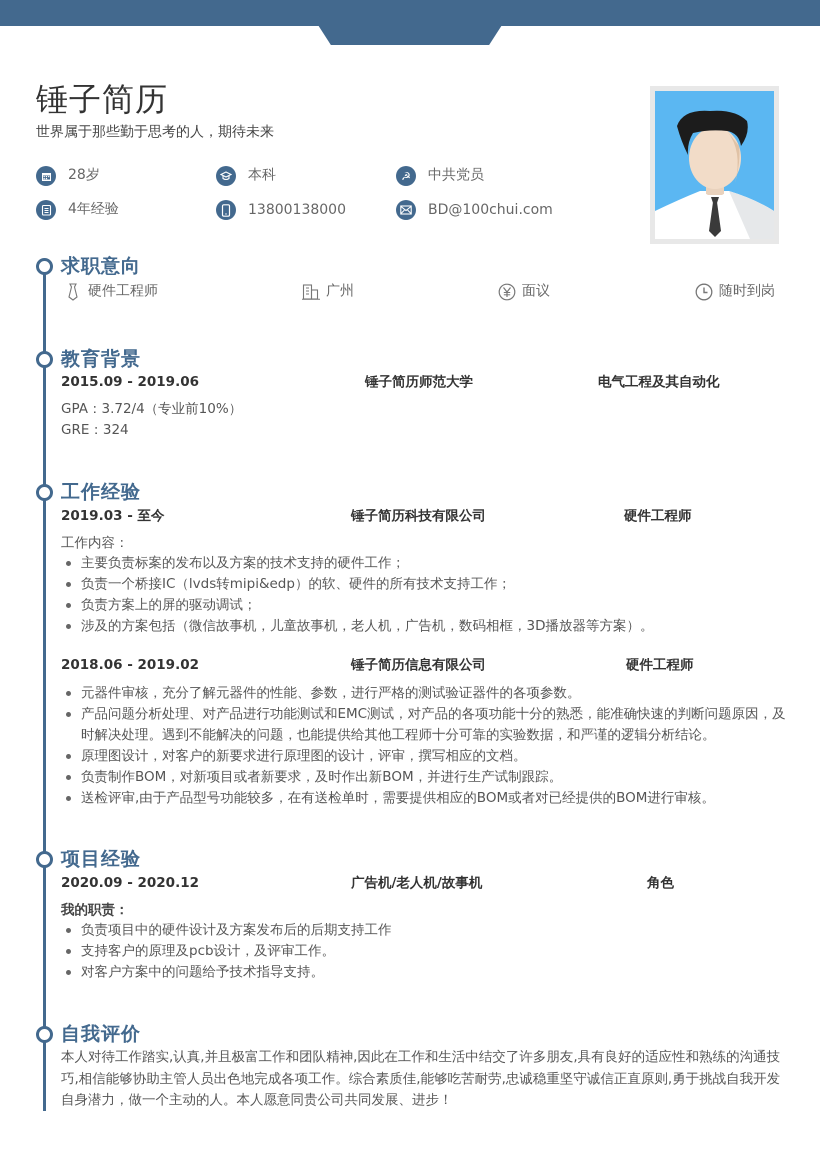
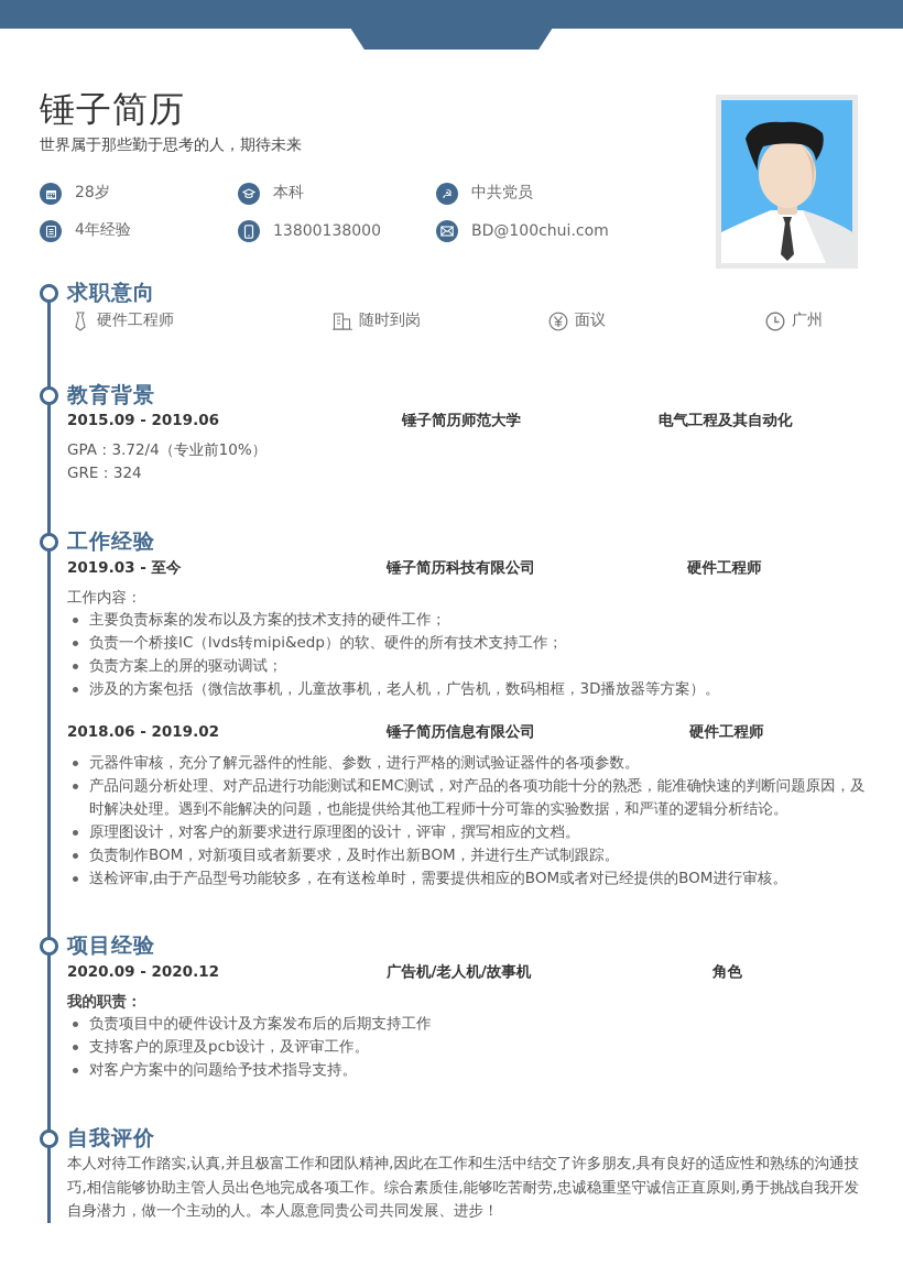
  锤子简历
  世界属于那些勤于思考的人，期待未来
  28岁
  本科
  ☭
  中共党员
  4年经验
  13800138000
  BD@100chui.com
  求职意向
  硬件工程师
- 广州
+ 随时到岗
  面议
- 随时到岗
+ 广州
  教育背景
  2015.09 - 2019.06
  锤子简历师范大学
  电气工程及其自动化
  GPA：3.72/4（专业前10%）
  GRE：324
  工作经验
  2019.03 - 至今
  锤子简历科技有限公司
  硬件工程师
  工作内容：
  主要负责标案的发布以及方案的技术支持的硬件工作；
  负责一个桥接IC（lvds转mipi&edp）的软、硬件的所有技术支持工作；
  负责方案上的屏的驱动调试；
  涉及的方案包括（微信故事机，儿童故事机，老人机，广告机，数码相框，3D播放器等方案）。
  2018.06 - 2019.02
  锤子简历信息有限公司
  硬件工程师
  元器件审核，充分了解元器件的性能、参数，进行严格的测试验证器件的各项参数。
  产品问题分析处理、对产品进行功能测试和EMC测试，对产品的各项功能十分的熟悉，能准确快速的判断问题原因，及时解决处理。遇到不能解决的问题，也能提供给其他工程师十分可靠的实验数据，和严谨的逻辑分析结论。
  原理图设计，对客户的新要求进行原理图的设计，评审，撰写相应的文档。
  负责制作BOM，对新项目或者新要求，及时作出新BOM，并进行生产试制跟踪。
  送检评审,由于产品型号功能较多，在有送检单时，需要提供相应的BOM或者对已经提供的BOM进行审核。
  项目经验
  2020.09 - 2020.12
  广告机/老人机/故事机
  角色
  我的职责：
  负责项目中的硬件设计及方案发布后的后期支持工作
  支持客户的原理及pcb设计，及评审工作。
  对客户方案中的问题给予技术指导支持。
  自我评价
  本人对待工作踏实,认真,并且极富工作和团队精神,因此在工作和生活中结交了许多朋友,具有良好的适应性和熟练的沟通技巧,相信能够协助主管人员出色地完成各项工作。综合素质佳,能够吃苦耐劳,忠诚稳重坚守诚信正直原则,勇于挑战自我开发自身潜力，做一个主动的人。本人愿意同贵公司共同发展、进步！
